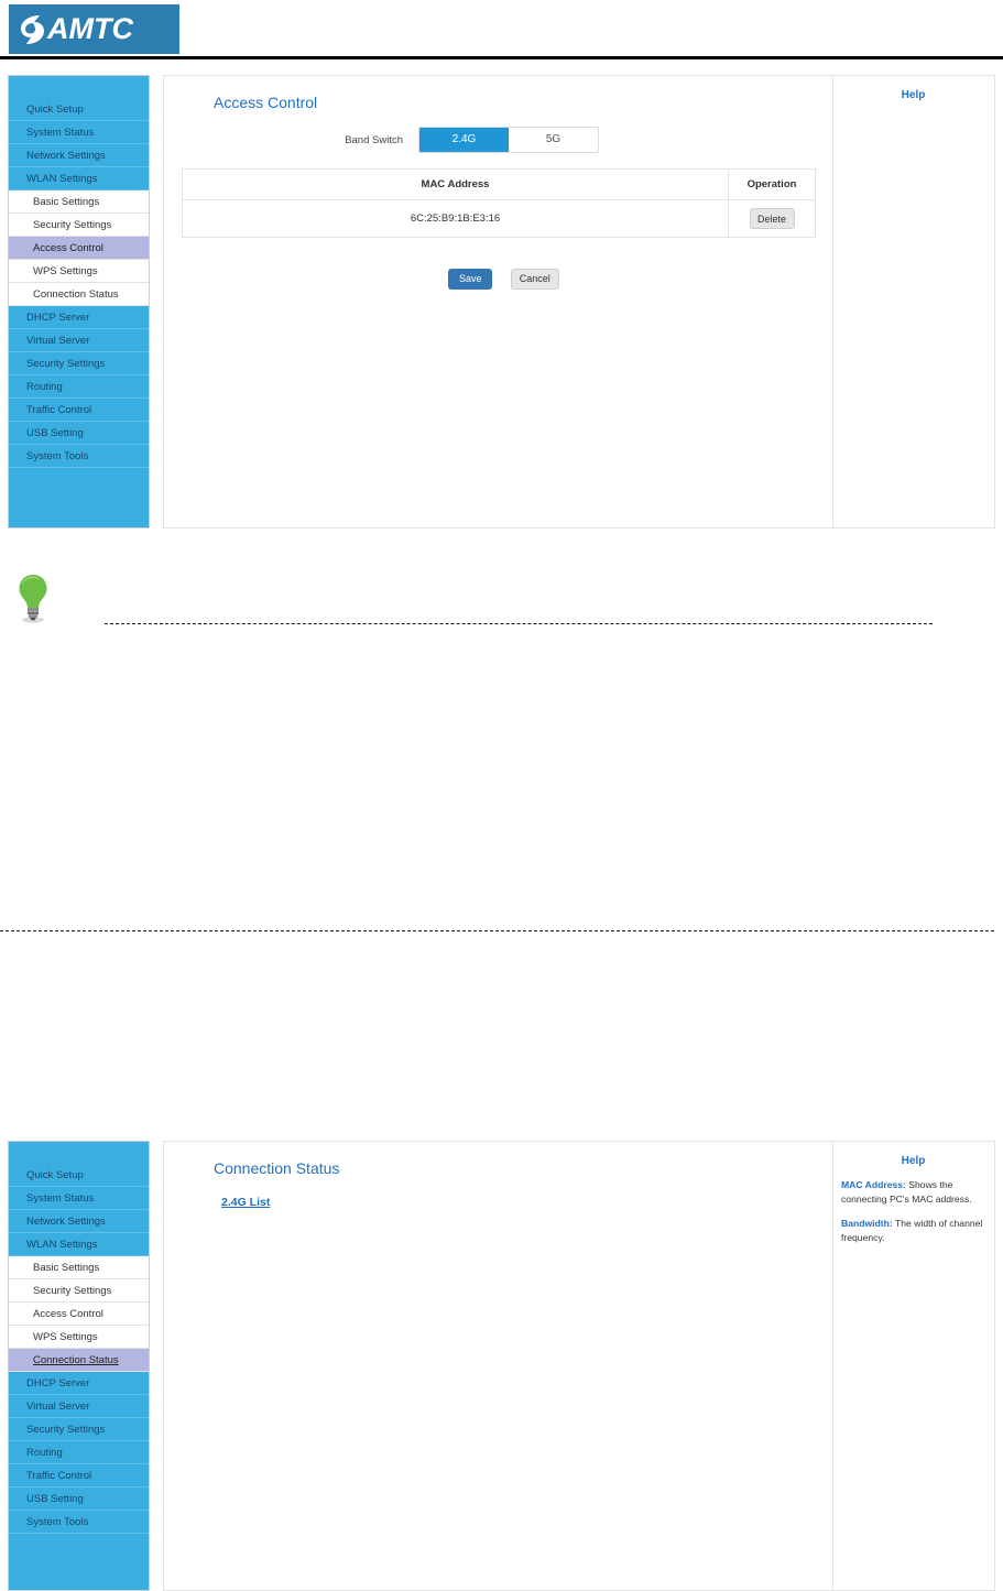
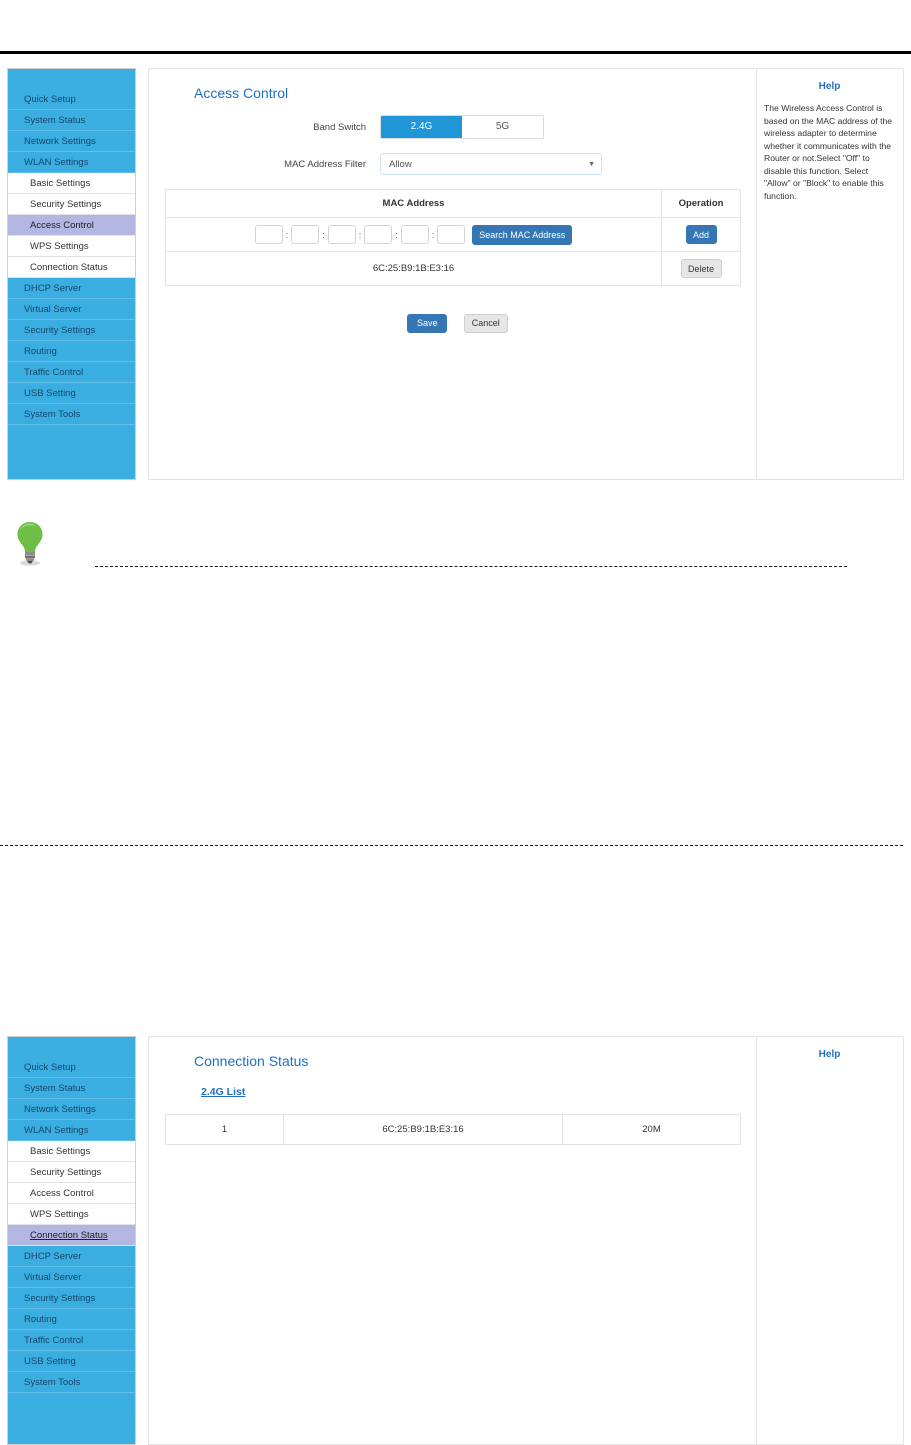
- AMTC
  Quick Setup
  System Status
  Network Settings
  WLAN Settings
  Basic Settings
  Security Settings
  Access Control
  WPS Settings
  Connection Status
  DHCP Server
  Virtual Server
  Security Settings
  Routing
  Traffic Control
  USB Setting
  System Tools
  Access Control
  Band Switch
  2.4G
  5G
+ MAC Address Filter
+ Allow
  MAC Address	Operation
+ : : : : : Search MAC Address	Add
  6C:25:B9:1B:E3:16	Delete
  Save Cancel
  Help
+ The Wireless Access Control is based on the MAC address of the wireless adapter to determine whether it communicates with the Router or not.Select "Off" to disable this function. Select "Allow" or "Block" to enable this function.
  Quick Setup
  System Status
  Network Settings
  WLAN Settings
  Basic Settings
  Security Settings
  Access Control
  WPS Settings
  Connection Status
  DHCP Server
  Virtual Server
  Security Settings
  Routing
  Traffic Control
  USB Setting
  System Tools
  Connection Status
  2.4G List
+ 1	6C:25:B9:1B:E3:16	20M
  Help
- MAC Address: Shows the connecting PC's MAC address.
- Bandwidth: The width of channel frequency.
